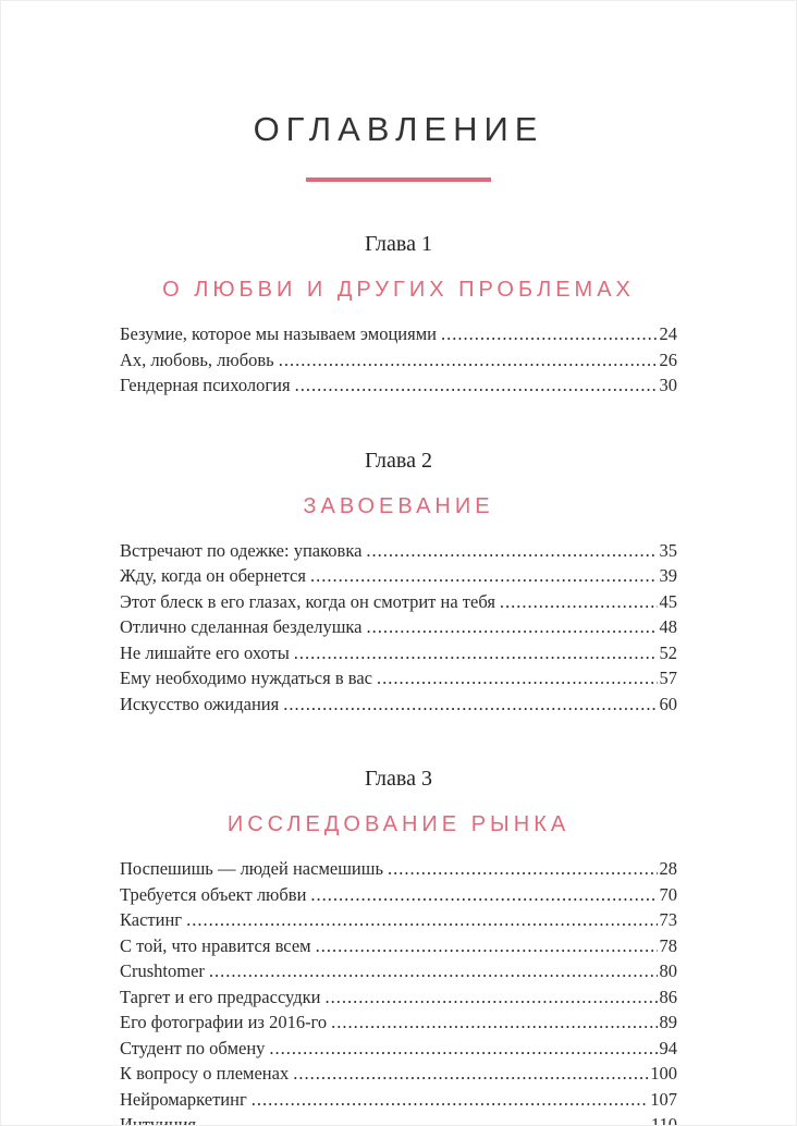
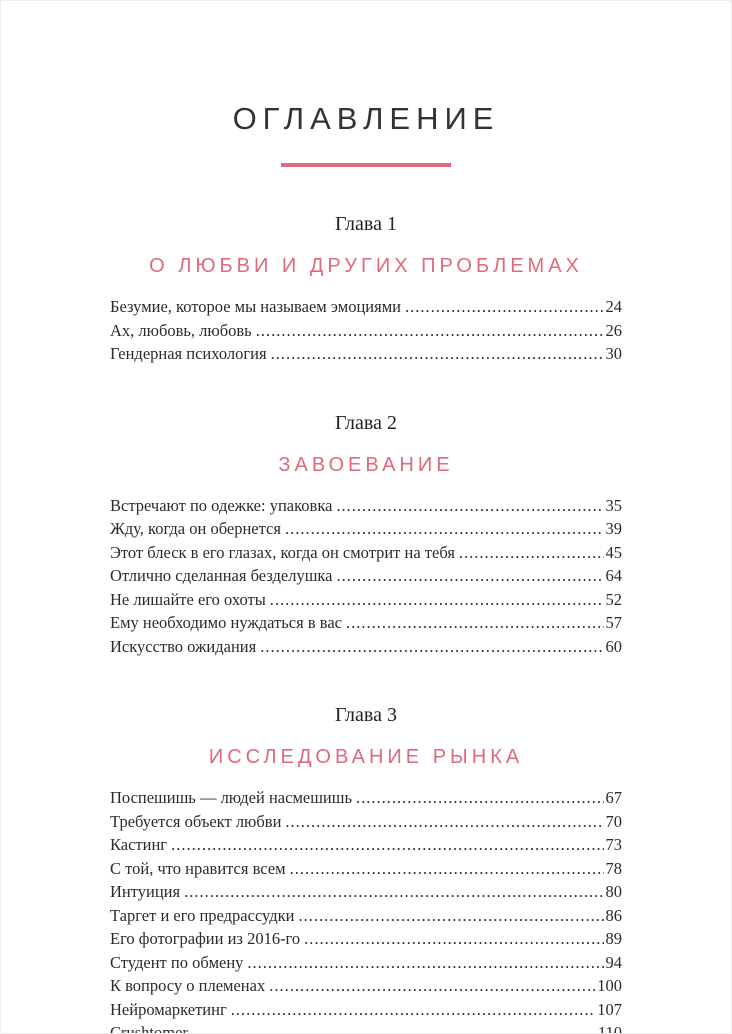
  ОГЛАВЛЕНИЕ
  Глава 1
  О ЛЮБВИ И ДРУГИХ ПРОБЛЕМАХ
  Безумие, которое мы называем эмоциями
  24
  Ах, любовь, любовь
  26
  Гендерная психология
  30
  Глава 2
  ЗАВОЕВАНИЕ
  Встречают по одежке: упаковка
  35
  Жду, когда он обернется
  39
  Этот блеск в его глазах, когда он смотрит на тебя
  45
  Отлично сделанная безделушка
- 48
+ 64
  Не лишайте его охоты
  52
  Ему необходимо нуждаться в вас
  57
  Искусство ожидания
  60
  Глава 3
  ИССЛЕДОВАНИЕ РЫНКА
  Поспешишь — людей насмешишь
- 28
+ 67
  Требуется объект любви
  70
  Кастинг
  73
  С той, что нравится всем
  78
- Crushtomer
+ Интуиция
  80
  Таргет и его предрассудки
  86
  Его фотографии из 2016-го
  89
  Студент по обмену
  94
  К вопросу о племенах
  100
  Нейромаркетинг
  107
- Интуиция
+ Crushtomer
  110
